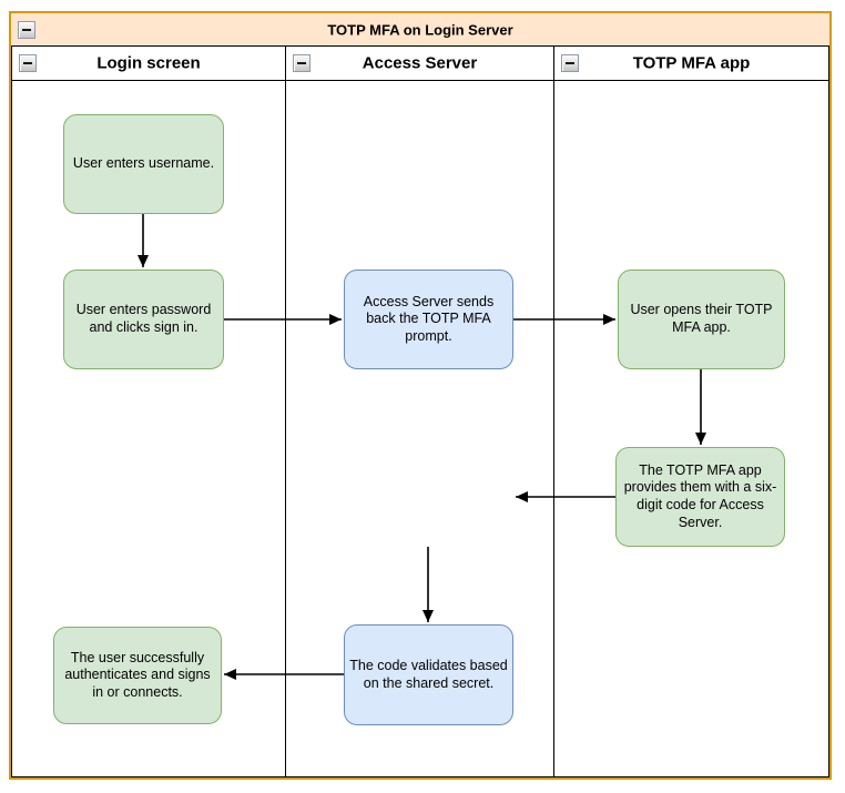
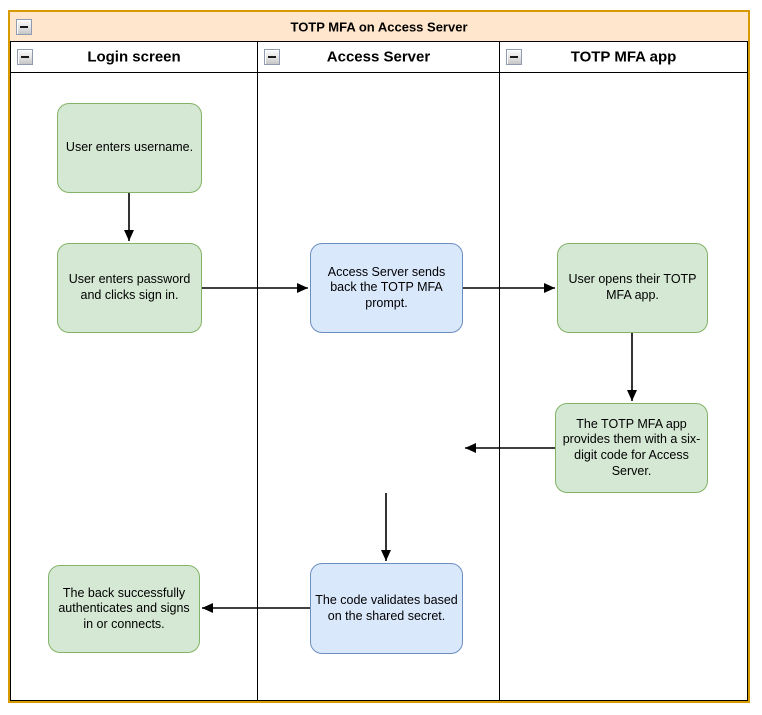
- TOTP MFA on Login Server
+ TOTP MFA on Access Server
  Login screen
  Access Server
  TOTP MFA app
  User enters username.
  User enters password and clicks sign in.
  Access Server sends back the TOTP MFA prompt.
  User opens their TOTP MFA app.
  The TOTP MFA app provides them with a six-digit code for Access Server.
  The code validates based on the shared secret.
- The user successfully authenticates and signs in or connects.
+ The back successfully authenticates and signs in or connects.
